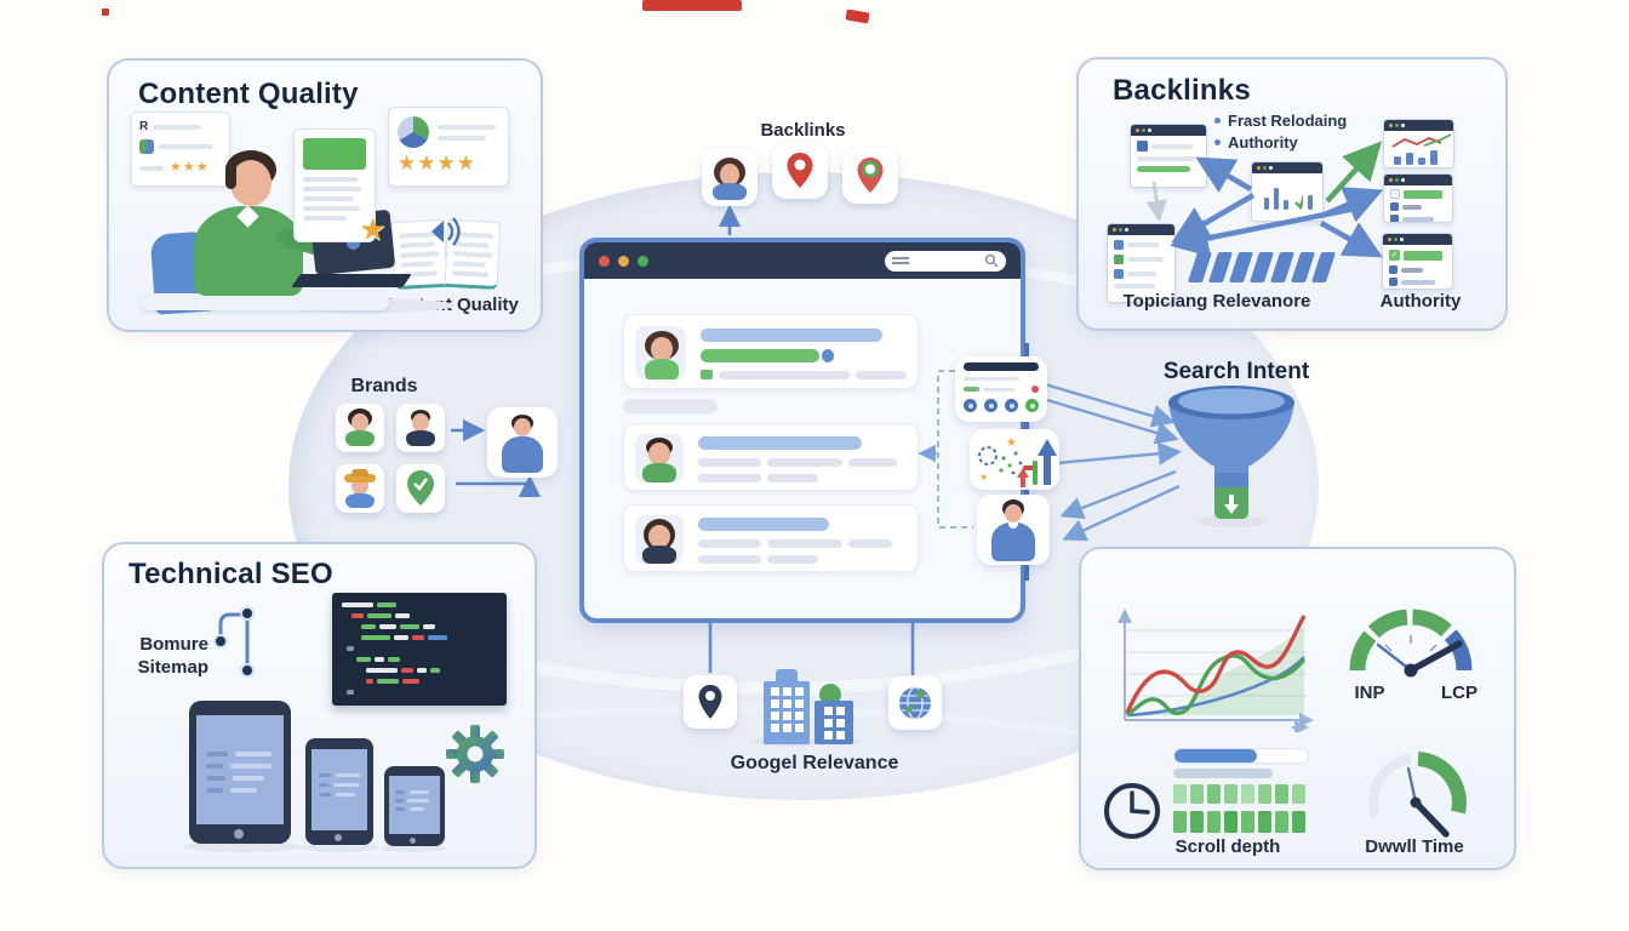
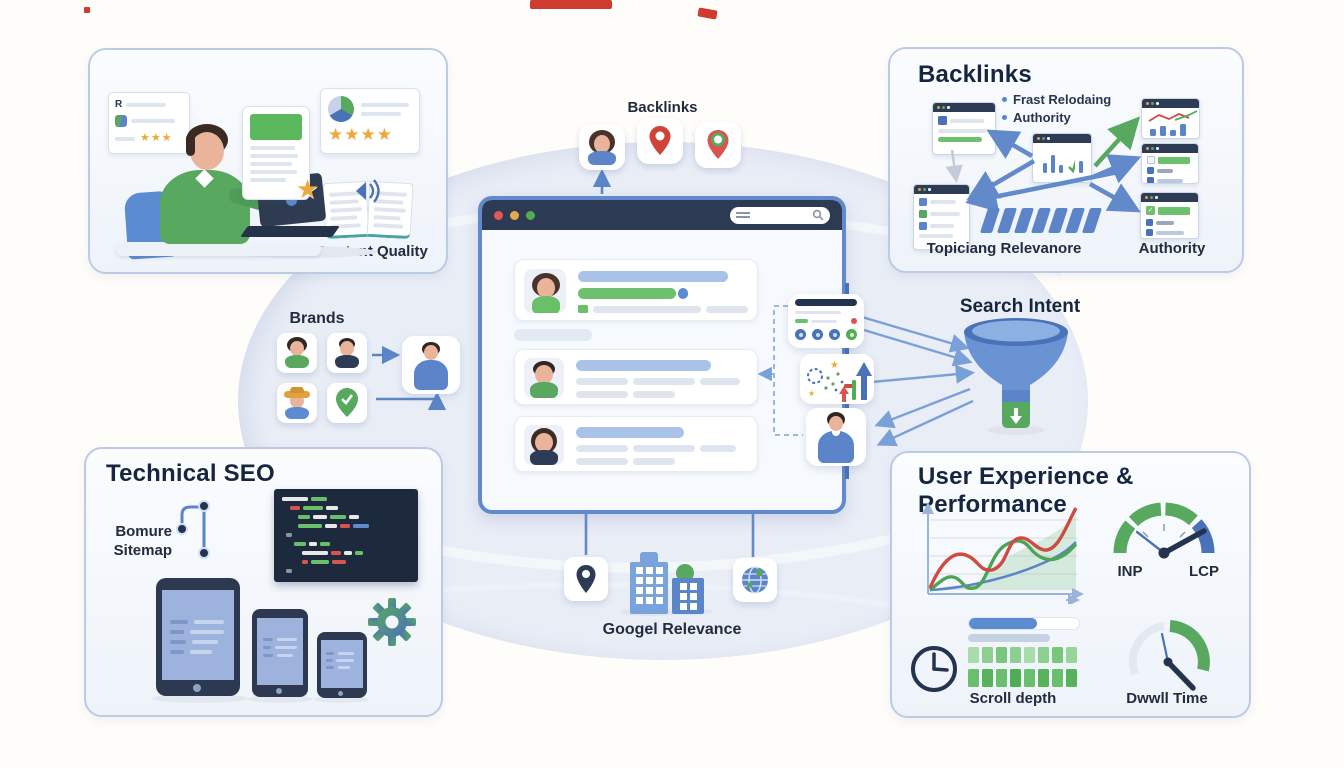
- Content Quality
  R
  ★★★
  ★
  ★★★★
  Backlinks
  Frast Relodaing
  Authority
  Topiciang Relevanore
  Authority
  Technical SEO
  Bomure
  Sitemap
+ User Experience & Performance
  INP
  LCP
  Scroll depth
  Dwwll Time
  Backlinks
  Brands
  Search Intent
  ★
  ★
  Googel Relevance
